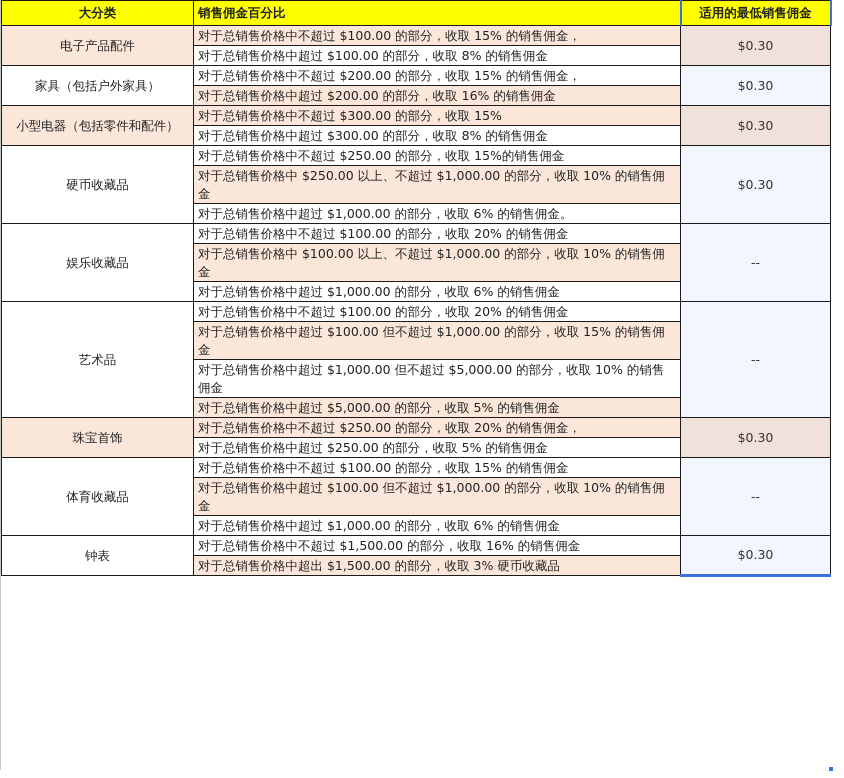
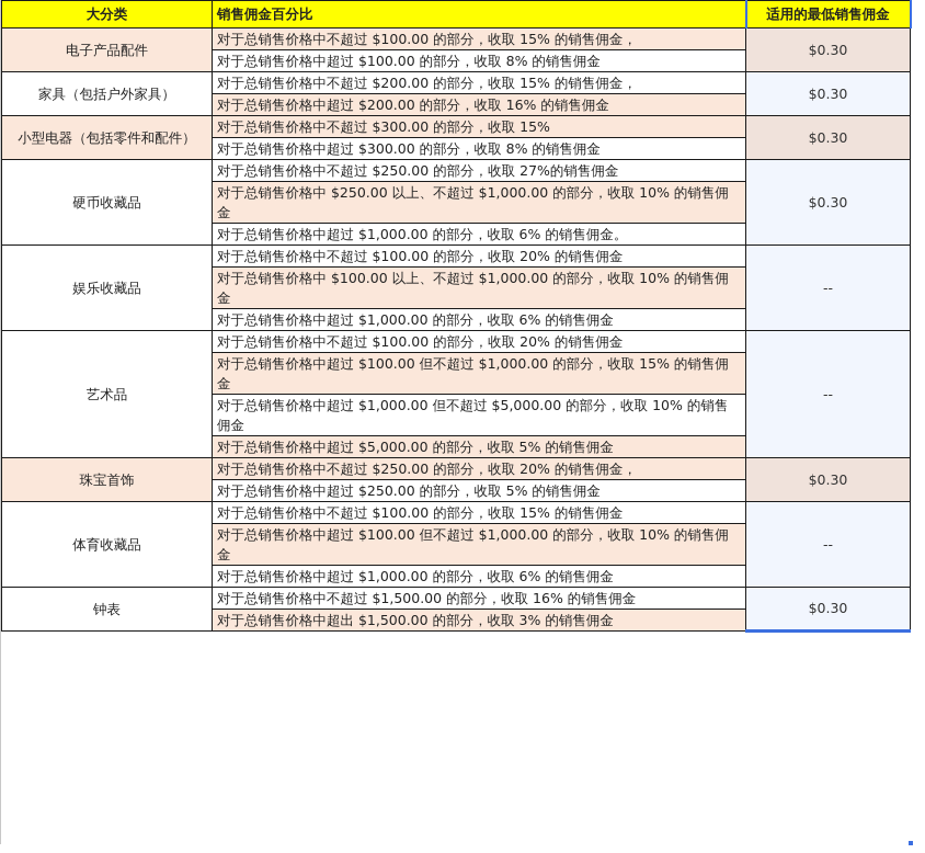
  大分类	销售佣金百分比	适用的最低销售佣金
  电子产品配件	对于总销售价格中不超过 $100.00 的部分，收取 15% 的销售佣金，	$0.30
  对于总销售价格中超过 $100.00 的部分，收取 8% 的销售佣金
  家具（包括户外家具）	对于总销售价格中不超过 $200.00 的部分，收取 15% 的销售佣金，	$0.30
  对于总销售价格中超过 $200.00 的部分，收取 16% 的销售佣金
  小型电器（包括零件和配件）	对于总销售价格中不超过 $300.00 的部分，收取 15%	$0.30
  对于总销售价格中超过 $300.00 的部分，收取 8% 的销售佣金
- 硬币收藏品	对于总销售价格中不超过 $250.00 的部分，收取 15%的销售佣金	$0.30
+ 硬币收藏品	对于总销售价格中不超过 $250.00 的部分，收取 27%的销售佣金	$0.30
  对于总销售价格中 $250.00 以上、不超过 $1,000.00 的部分，收取 10% 的销售佣金
  对于总销售价格中超过 $1,000.00 的部分，收取 6% 的销售佣金。
  娱乐收藏品	对于总销售价格中不超过 $100.00 的部分，收取 20% 的销售佣金	--
  对于总销售价格中 $100.00 以上、不超过 $1,000.00 的部分，收取 10% 的销售佣金
  对于总销售价格中超过 $1,000.00 的部分，收取 6% 的销售佣金
  艺术品	对于总销售价格中不超过 $100.00 的部分，收取 20% 的销售佣金	--
  对于总销售价格中超过 $100.00 但不超过 $1,000.00 的部分，收取 15% 的销售佣金
  对于总销售价格中超过 $1,000.00 但不超过 $5,000.00 的部分，收取 10% 的销售佣金
  对于总销售价格中超过 $5,000.00 的部分，收取 5% 的销售佣金
  珠宝首饰	对于总销售价格中不超过 $250.00 的部分，收取 20% 的销售佣金，	$0.30
  对于总销售价格中超过 $250.00 的部分，收取 5% 的销售佣金
  体育收藏品	对于总销售价格中不超过 $100.00 的部分，收取 15% 的销售佣金	--
  对于总销售价格中超过 $100.00 但不超过 $1,000.00 的部分，收取 10% 的销售佣金
  对于总销售价格中超过 $1,000.00 的部分，收取 6% 的销售佣金
  钟表	对于总销售价格中不超过 $1,500.00 的部分，收取 16% 的销售佣金	$0.30
- 对于总销售价格中超出 $1,500.00 的部分，收取 3% 硬币收藏品
+ 对于总销售价格中超出 $1,500.00 的部分，收取 3% 的销售佣金
